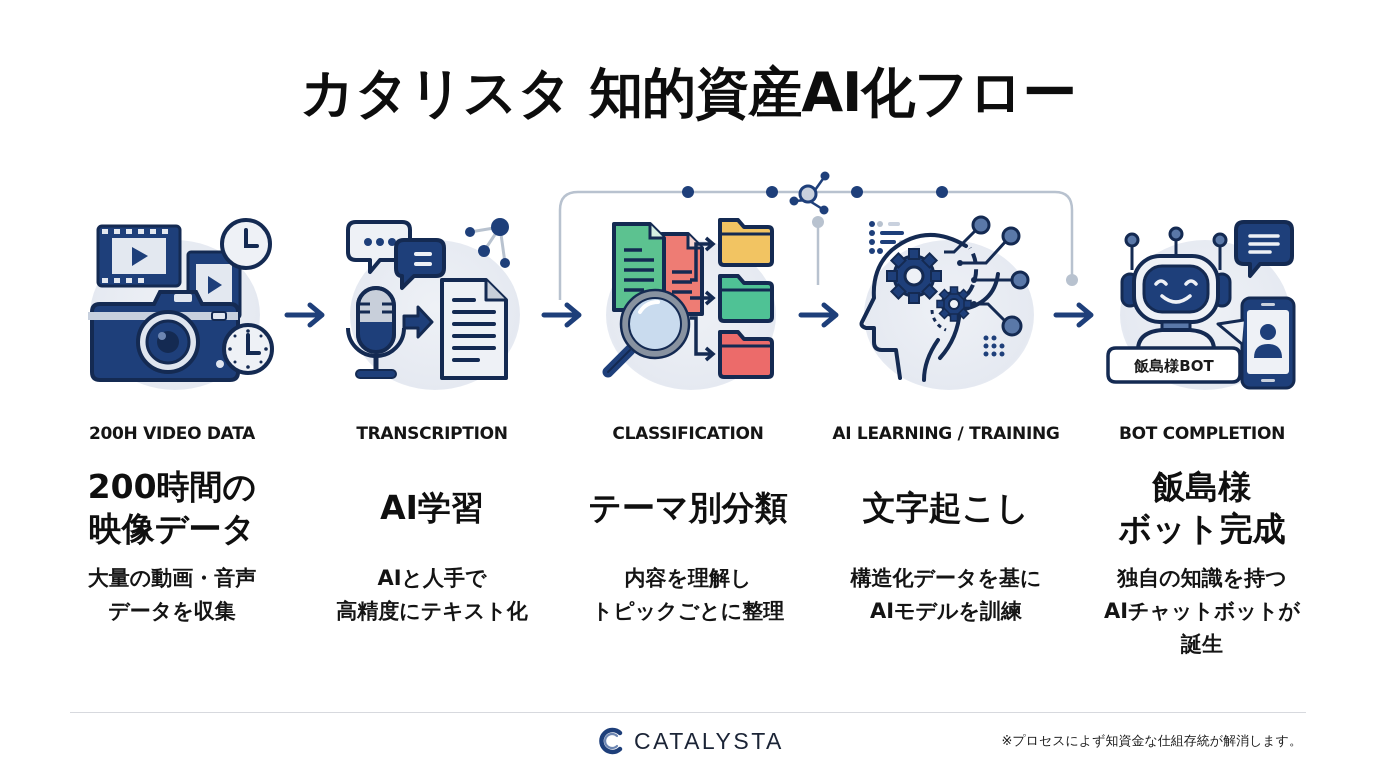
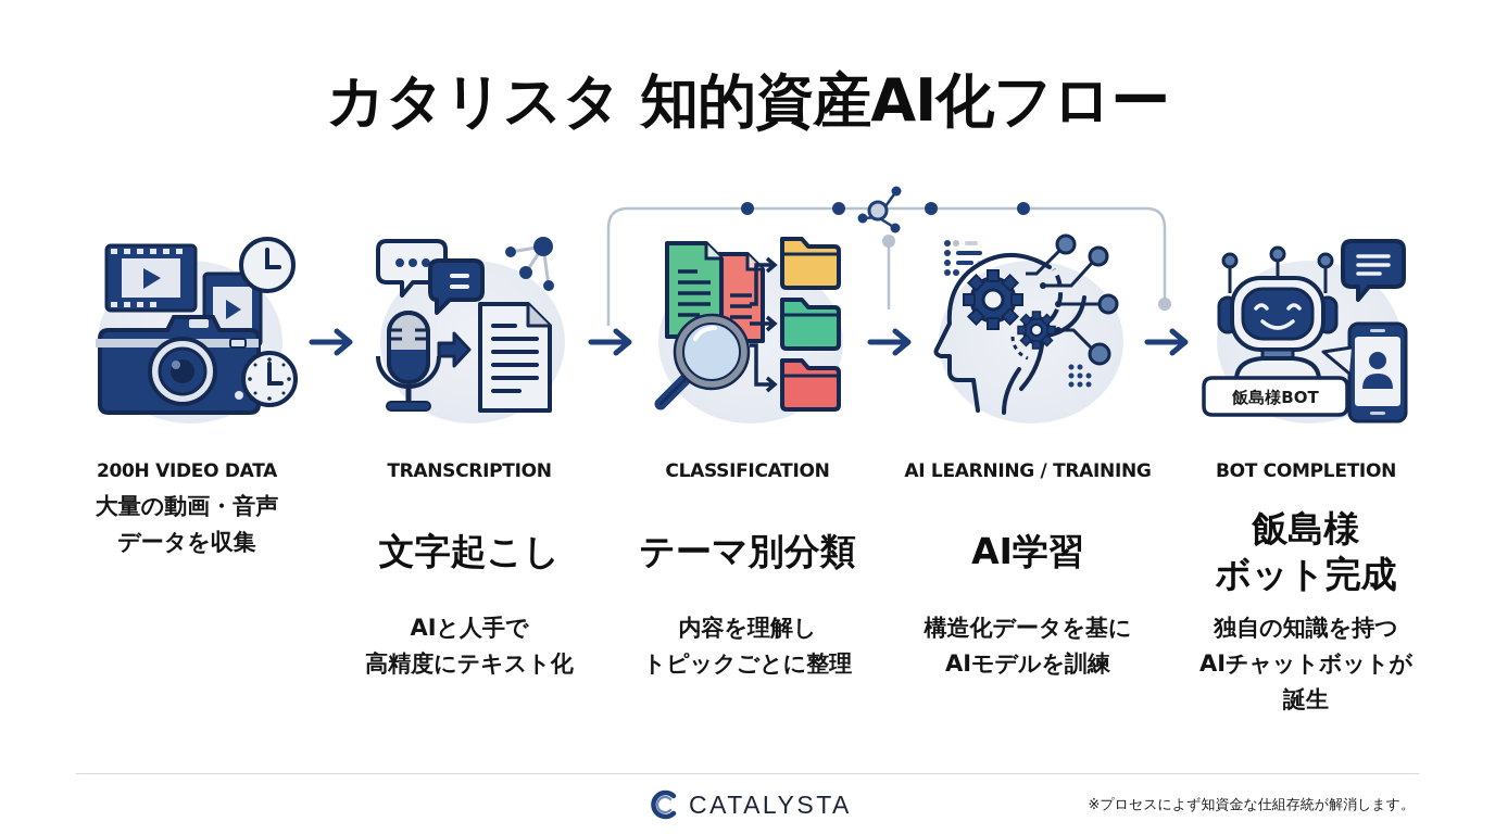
  カタリスタ 知的資産AI化フロー
  200H VIDEO DATA
- 200時間の
- 映像データ
  大量の動画・音声
  データを収集
  TRANSCRIPTION
- AI学習
+ 文字起こし
  AIと人手で
  高精度にテキスト化
  CLASSIFICATION
  テーマ別分類
  内容を理解し
  トピックごとに整理
  AI LEARNING / TRAINING
- 文字起こし
+ AI学習
  構造化データを基に
  AIモデルを訓練
  飯島様BOT
  BOT COMPLETION
  飯島様
  ボット完成
  独自の知識を持つ
  AIチャットボットが
  誕生
  CATALYSTA
  ※プロセスによず知資金な仕組存統が解消します。
